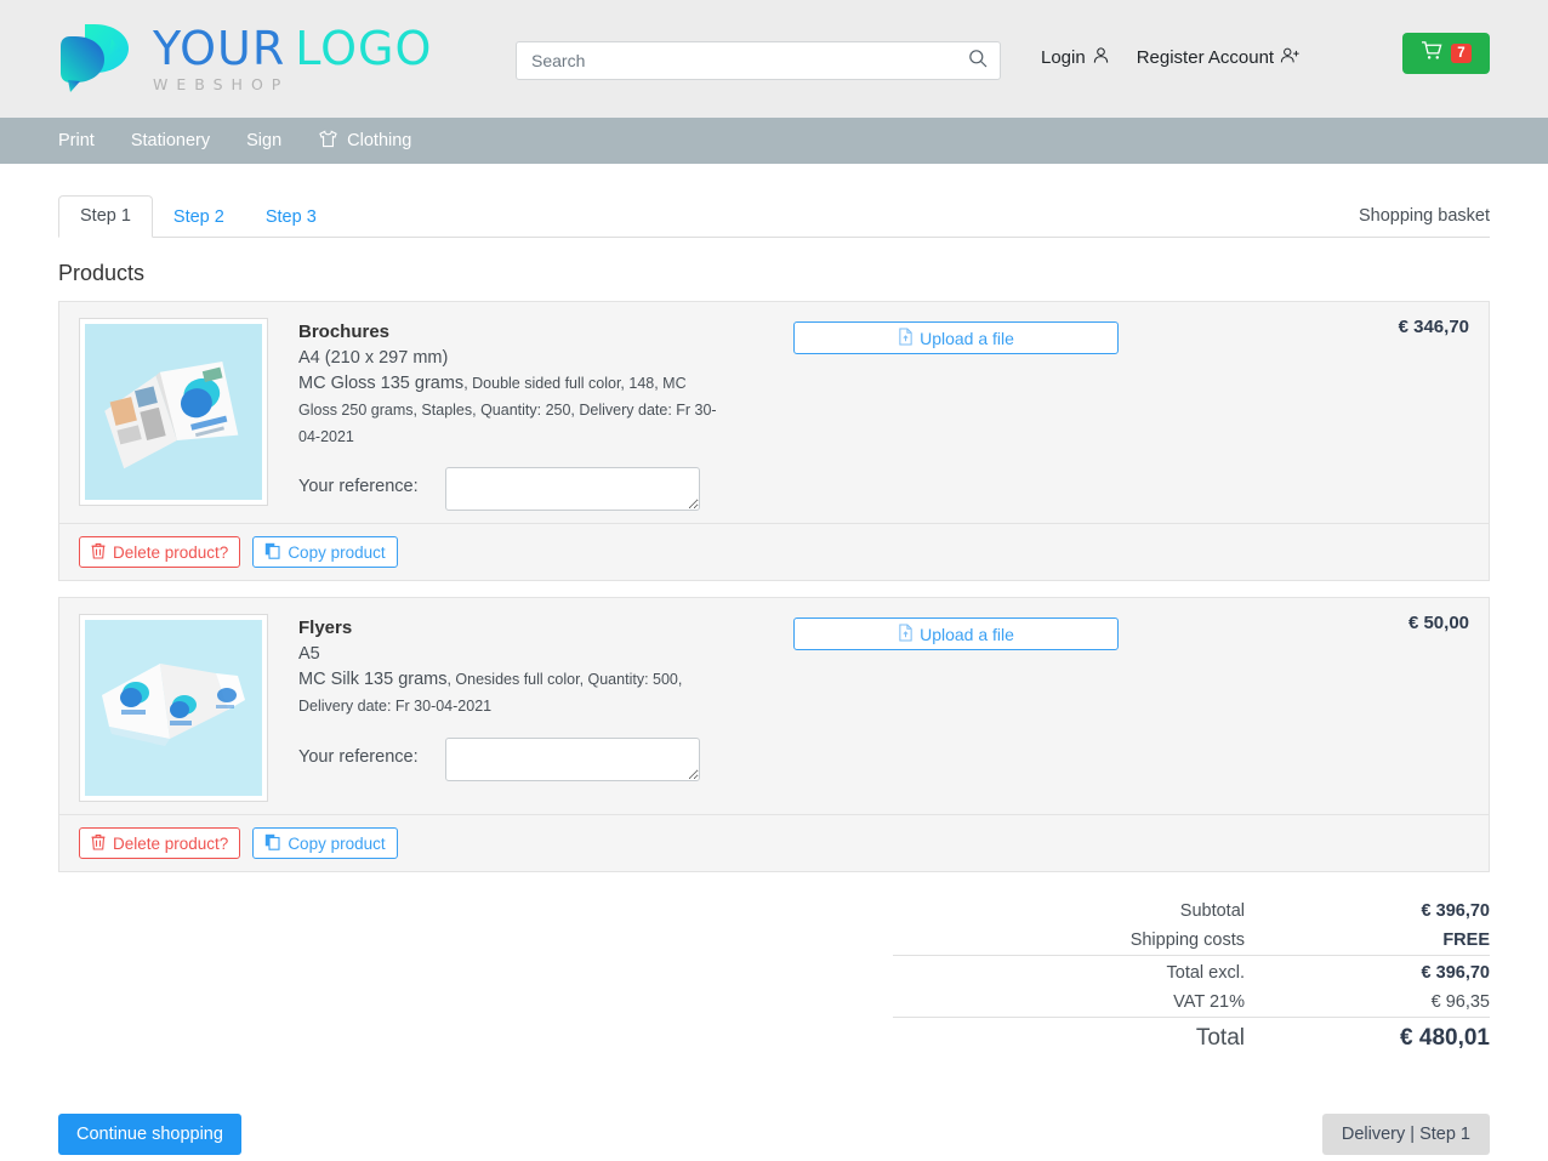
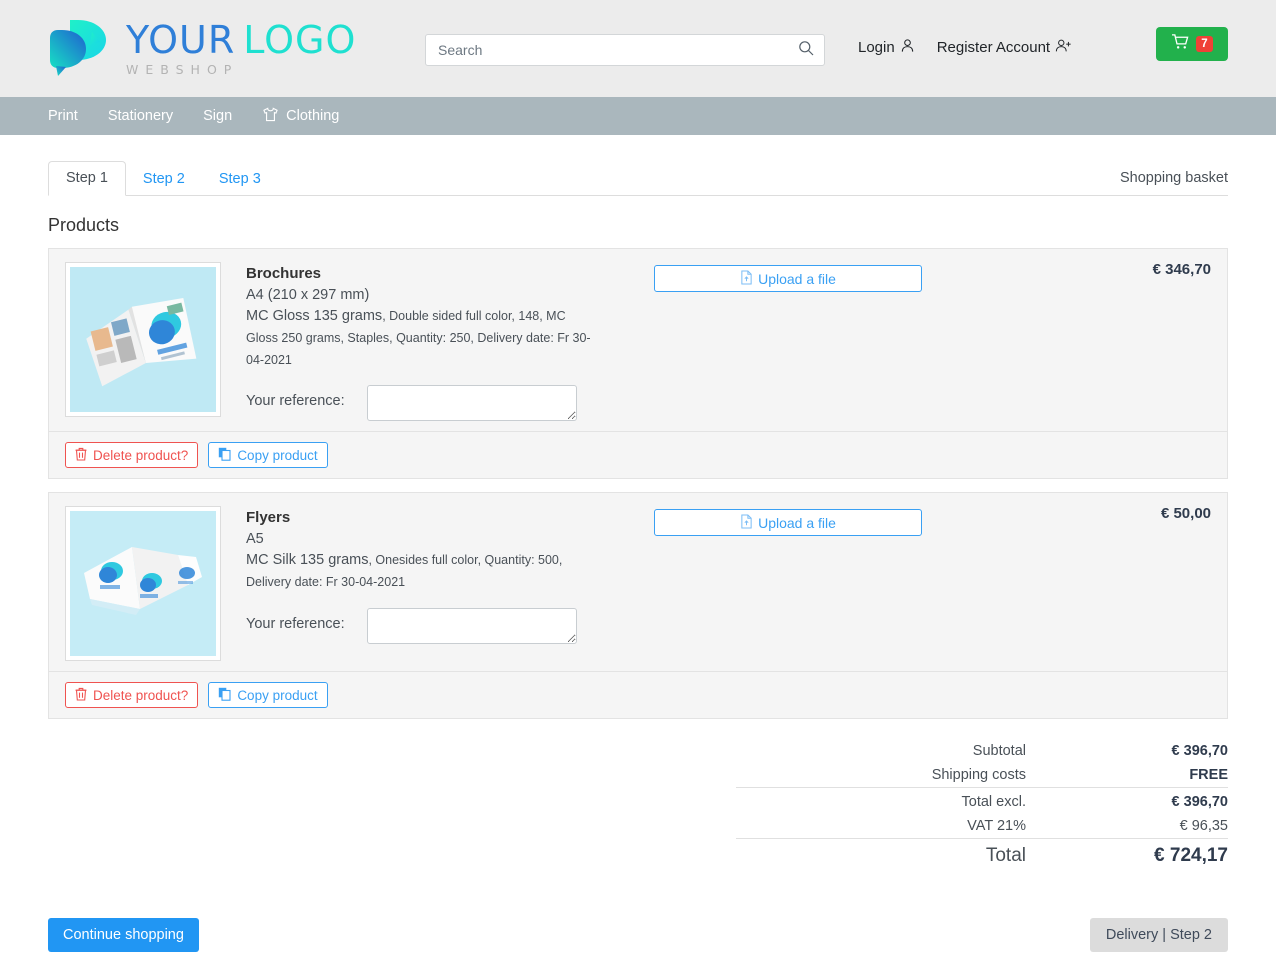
  YOUR
  LOGO
  WEBSHOP
  Search
  Login
  Register Account
  7
  Print
  Stationery
  Sign
  Clothing
  Step 1
  Step 2
  Step 3
  Shopping basket
  Products
  Brochures
  A4 (210 x 297 mm)
  MC Gloss 135 grams, Double sided full color, 148, MC Gloss 250 grams, Staples, Quantity: 250, Delivery date: Fr 30-04-2021
  Your reference:
  Upload a file
  € 346,70
  Delete product?
  Copy product
  Flyers
  A5
  MC Silk 135 grams, Onesides full color, Quantity: 500, Delivery date: Fr 30-04-2021
  Your reference:
  Upload a file
  € 50,00
  Delete product?
  Copy product
  Subtotal	€ 396,70
  Shipping costs	FREE
  Total excl.	€ 396,70
  VAT 21%	€ 96,35
- Total	€ 480,01
+ Total	€ 724,17
  Continue shopping
- Delivery | Step 1
+ Delivery | Step 2
